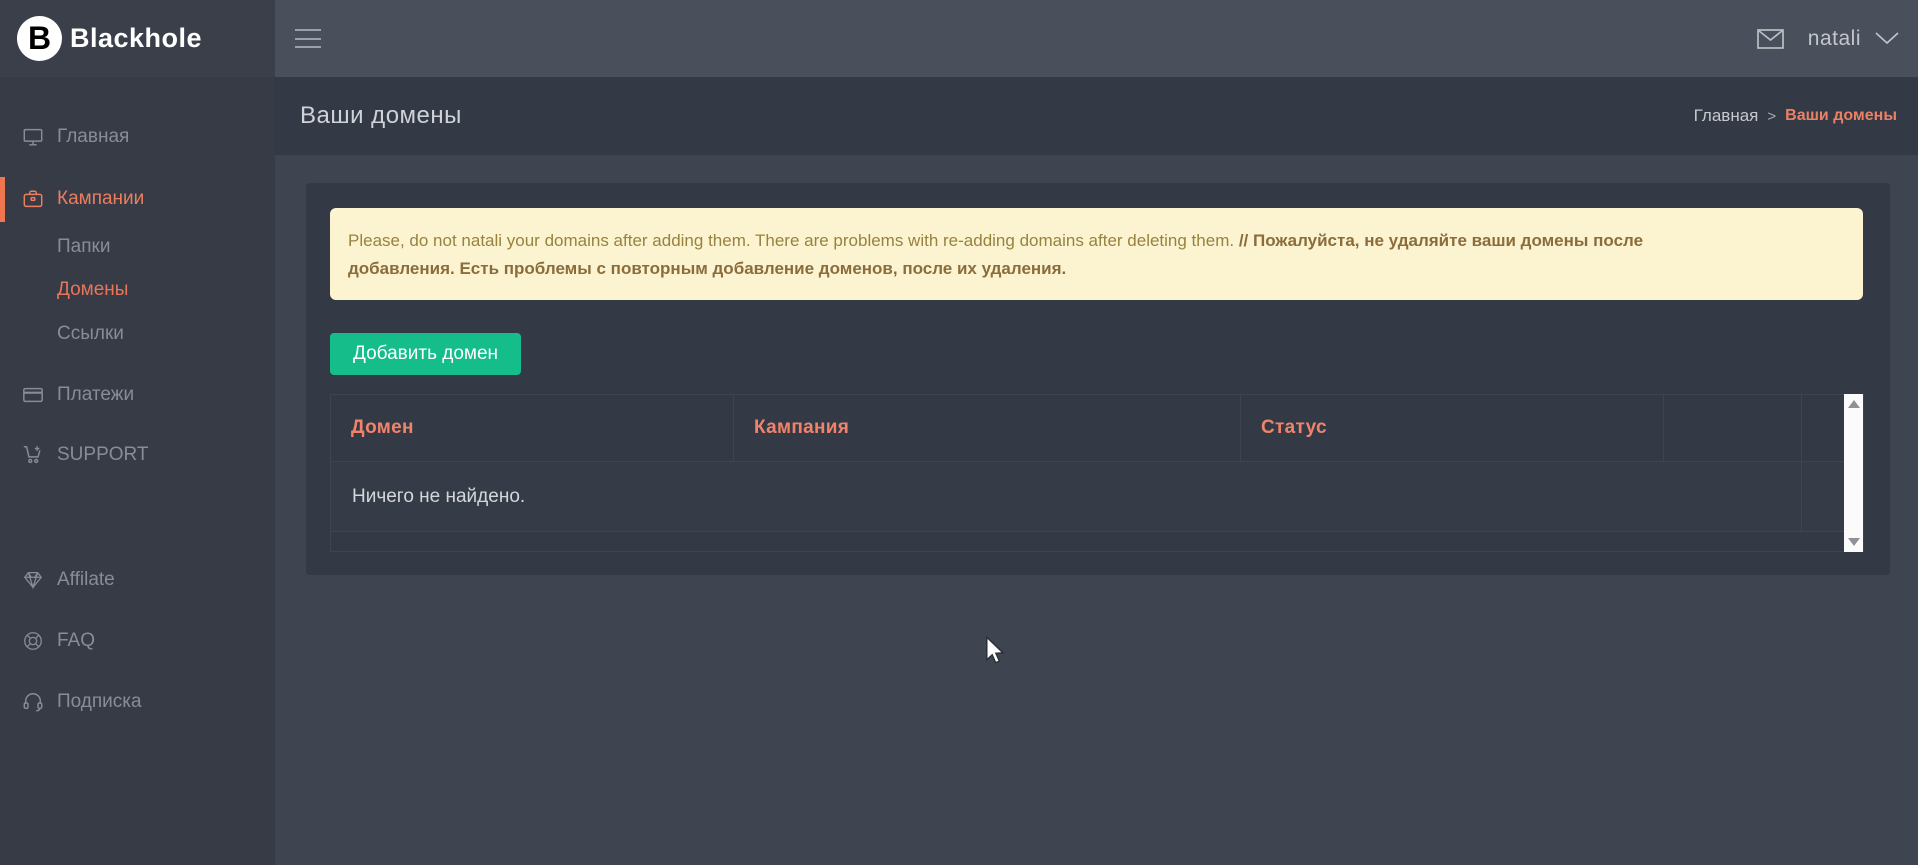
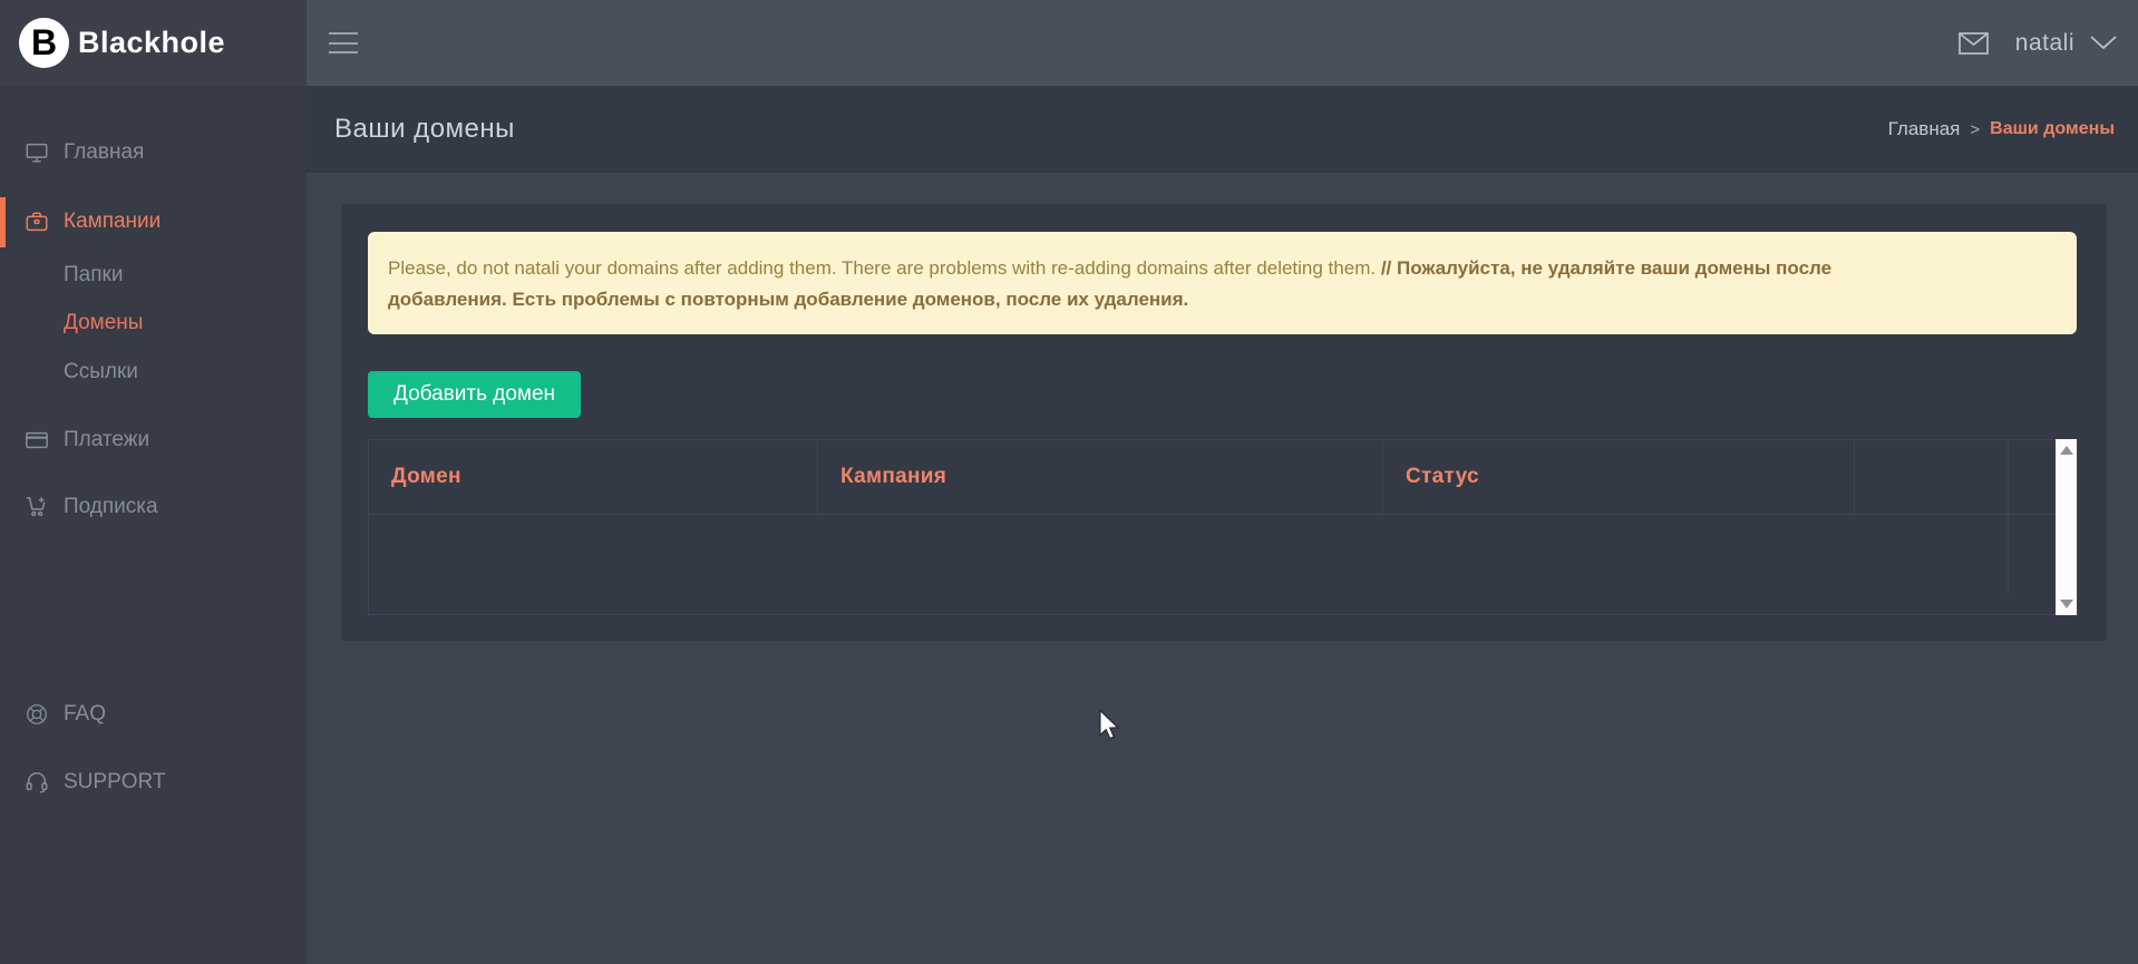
  B
  Blackhole
  Главная
  Кампании
  Папки
  Домены
  Ссылки
  Платежи
- SUPPORT
+ Подписка
- Affilate
  FAQ
- Подписка
+ SUPPORT
  natali
  Ваши домены
  Главная
  >
  Ваши домены
  Please, do not natali your domains after adding them. There are problems with re-adding domains after deleting them. // Пожалуйста, не удаляйте ваши домены после
  добавления. Есть проблемы с повторным добавление доменов, после их удаления.
  Добавить домен
  Домен
  Кампания
  Статус
- Ничего не найдено.
